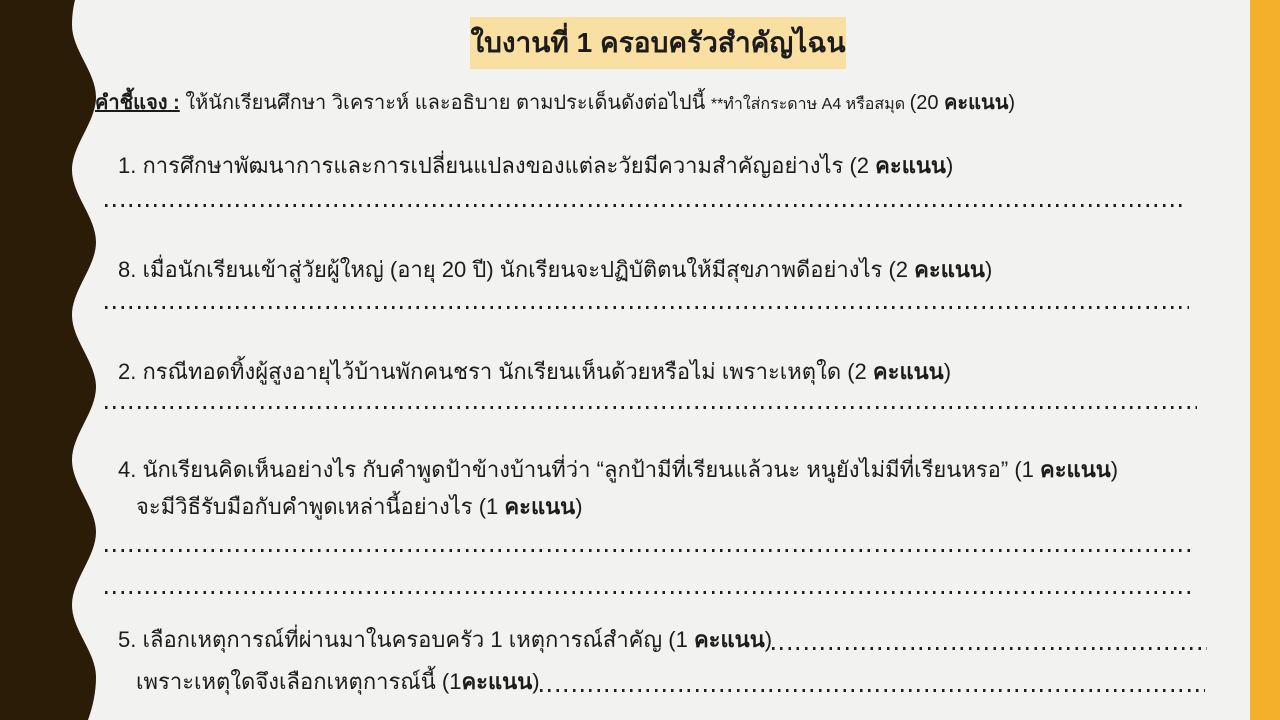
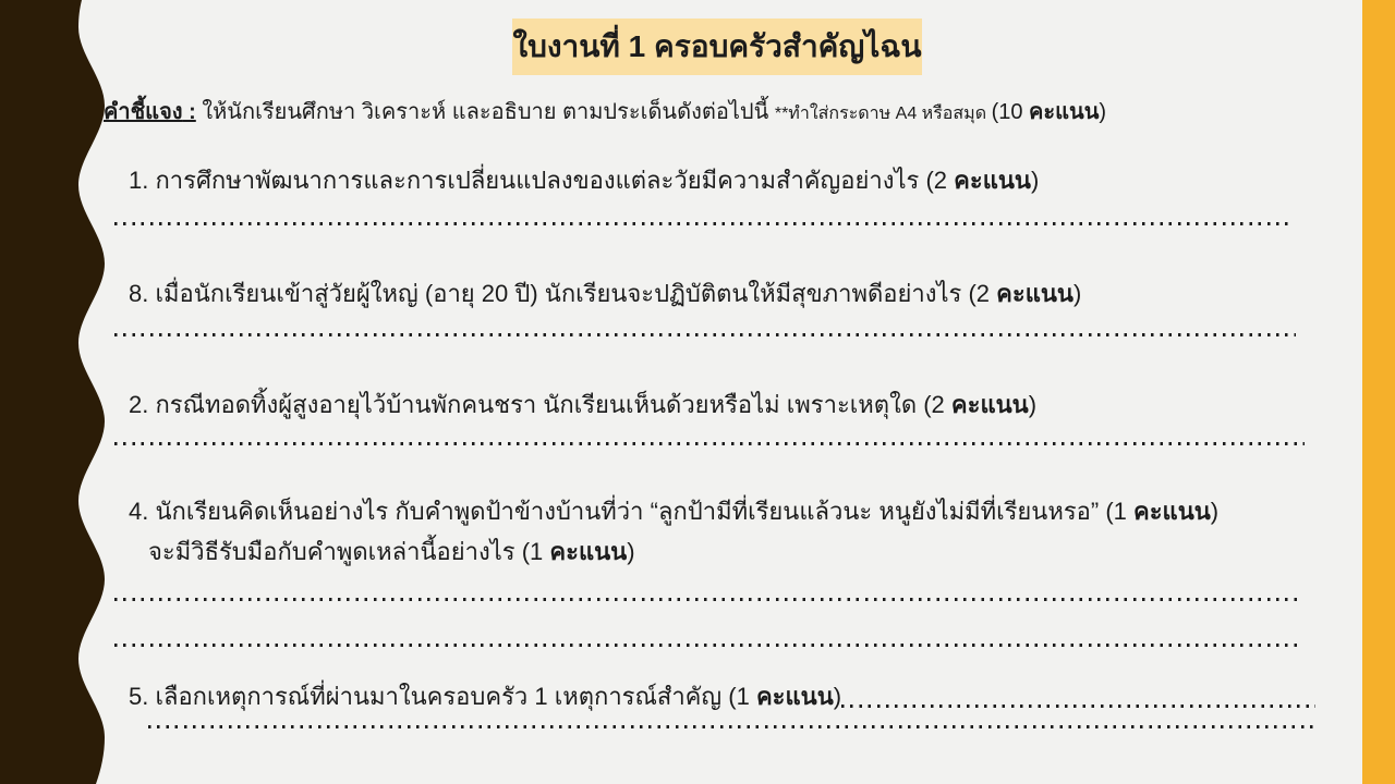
  ใบงานที่ 1 ครอบครัวสำคัญไฉน
- คำชี้แจง : ให้นักเรียนศึกษา วิเคราะห์ และอธิบาย ตามประเด็นดังต่อไปนี้ **ทำใส่กระดาษ A4 หรือสมุด (20 คะแนน)
+ คำชี้แจง : ให้นักเรียนศึกษา วิเคราะห์ และอธิบาย ตามประเด็นดังต่อไปนี้ **ทำใส่กระดาษ A4 หรือสมุด (10 คะแนน)
  1. การศึกษาพัฒนาการและการเปลี่ยนแปลงของแต่ละวัยมีความสำคัญอย่างไร (2 คะแนน)
  8. เมื่อนักเรียนเข้าสู่วัยผู้ใหญ่ (อายุ 20 ปี) นักเรียนจะปฏิบัติตนให้มีสุขภาพดีอย่างไร (2 คะแนน)
  2. กรณีทอดทิ้งผู้สูงอายุไว้บ้านพักคนชรา นักเรียนเห็นด้วยหรือไม่ เพราะเหตุใด (2 คะแนน)
  4. นักเรียนคิดเห็นอย่างไร กับคำพูดป้าข้างบ้านที่ว่า “ลูกป้ามีที่เรียนแล้วนะ หนูยังไม่มีที่เรียนหรอ” (1 คะแนน)
  จะมีวิธีรับมือกับคำพูดเหล่านี้อย่างไร (1 คะแนน)
  5. เลือกเหตุการณ์ที่ผ่านมาในครอบครัว 1 เหตุการณ์สำคัญ (1 คะแนน)
- เพราะเหตุใดจึงเลือกเหตุการณ์นี้ (1คะแนน)
